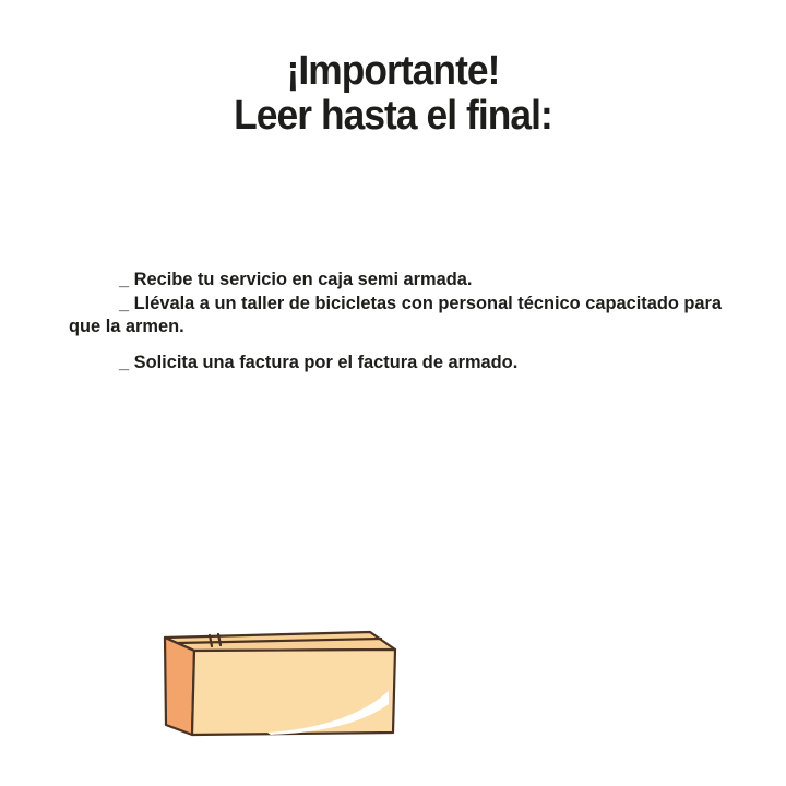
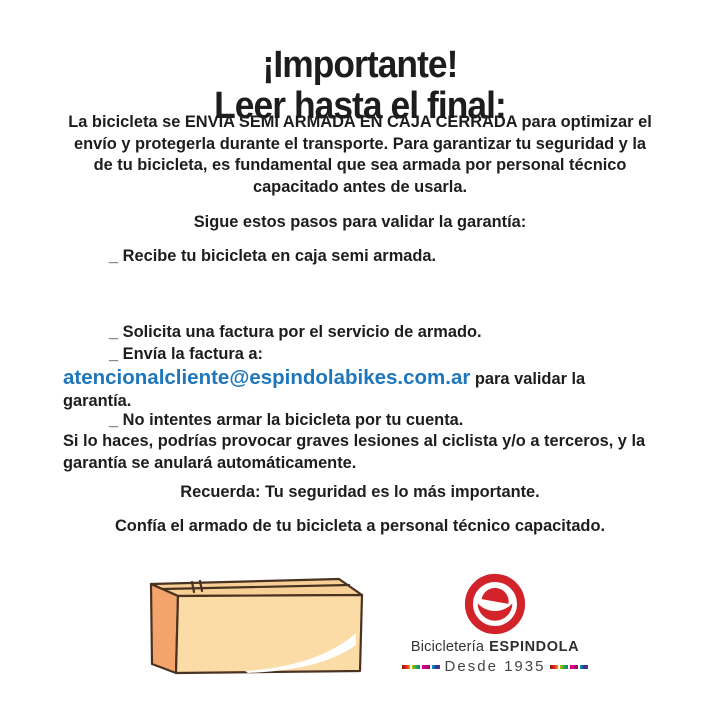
  ¡Importante! Leer hasta el final:
+ La bicicleta se ENVIA SEMI ARMADA EN CAJA CERRADA para optimizar el
+ envío y protegerla durante el transporte. Para garantizar tu seguridad y la
+ de tu bicicleta, es fundamental que sea armada por personal técnico
+ capacitado antes de usarla.
+ Sigue estos pasos para validar la garantía:
- _ Recibe tu servicio en caja semi armada.
+ _ Recibe tu bicicleta en caja semi armada.
- _ Llévala a un taller de bicicletas con personal técnico capacitado para
- que la armen.
- _ Solicita una factura por el factura de armado.
+ _ Solicita una factura por el servicio de armado.
+ _ Envía la factura a:
+ atencionalcliente@espindolabikes.com.ar para validar la
+ garantía.
+ _ No intentes armar la bicicleta por tu cuenta.
+ Si lo haces, podrías provocar graves lesiones al ciclista y/o a terceros, y la
+ garantía se anulará automáticamente.
+ Recuerda: Tu seguridad es lo más importante.
+ Confía el armado de tu bicicleta a personal técnico capacitado.
+ Bicicletería ESPINDOLA
+ Desde 1935
